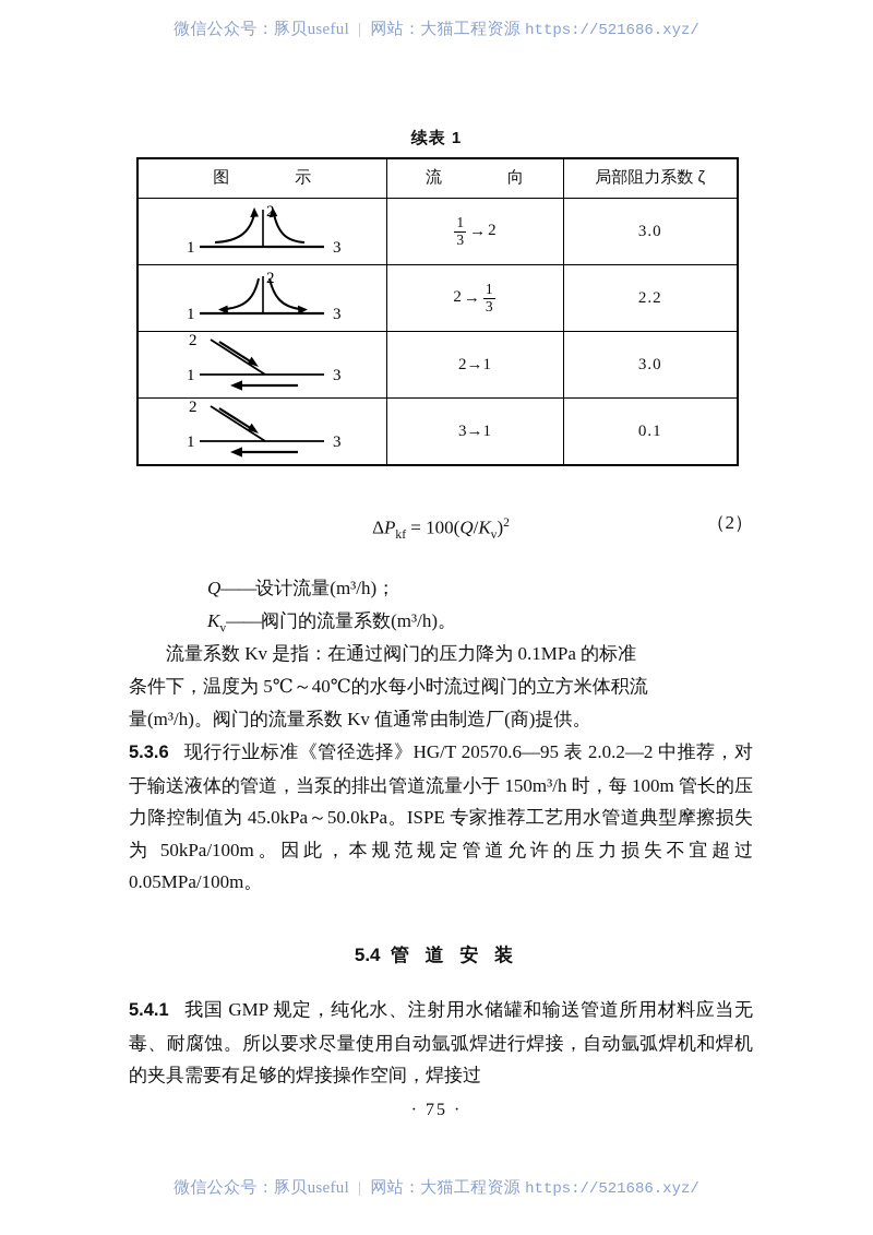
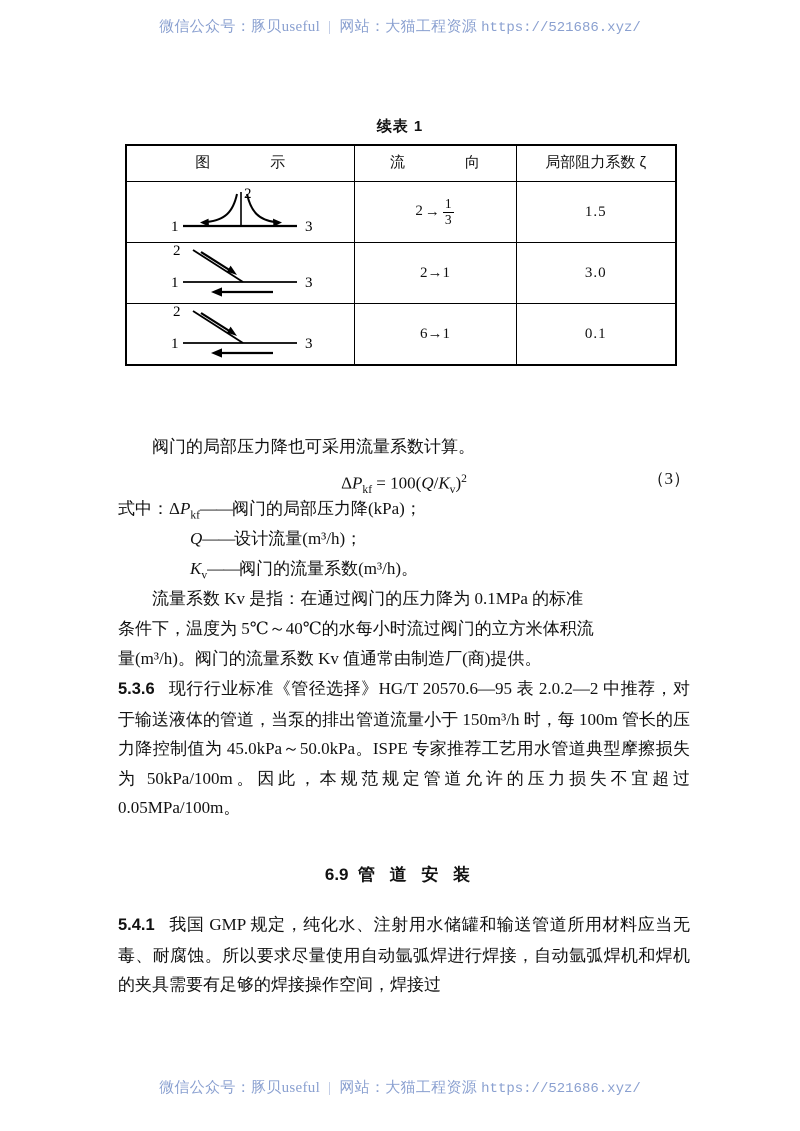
  微信公众号：豚贝useful | 网站：大猫工程资源 https://521686.xyz/
  续表 1
  图 示	流 向	局部阻力系数 ζ
- 1 2 3	1 3 → 2	3.0
- 1 2 3	2 → 1 3	2.2
+ 1 2 3	2 → 1 3	1.5
  2 1 3	2→1	3.0
- 2 1 3	3→1	0.1
+ 2 1 3	6→1	0.1
+ 阀门的局部压力降也可采用流量系数计算。
  ΔPkf = 100(Q/Kv)2
- （2）
+ （3）
+ 式中：ΔPkf——阀门的局部压力降(kPa)；
  Q——设计流量(m³/h)；
  Kv——阀门的流量系数(m³/h)。
  流量系数 Kv 是指：在通过阀门的压力降为 0.1MPa 的标准
  条件下，温度为 5℃～40℃的水每小时流过阀门的立方米体积流
  量(m³/h)。阀门的流量系数 Kv 值通常由制造厂(商)提供。
  5.3.6 现行行业标准《管径选择》HG/T 20570.6—95 表 2.0.2—2 中推荐，对于输送液体的管道，当泵的排出管道流量小于 150m³/h 时，每 100m 管长的压力降控制值为 45.0kPa～50.0kPa。ISPE 专家推荐工艺用水管道典型摩擦损失为 50kPa/100m。因此，本规范规定管道允许的压力损失不宜超过 0.05MPa/100m。
- 5.4 管 道 安 装
+ 6.9 管 道 安 装
  5.4.1 我国 GMP 规定，纯化水、注射用水储罐和输送管道所用材料应当无毒、耐腐蚀。所以要求尽量使用自动氩弧焊进行焊接，自动氩弧焊机和焊机的夹具需要有足够的焊接操作空间，焊接过
- · 75 ·
  微信公众号：豚贝useful | 网站：大猫工程资源 https://521686.xyz/
